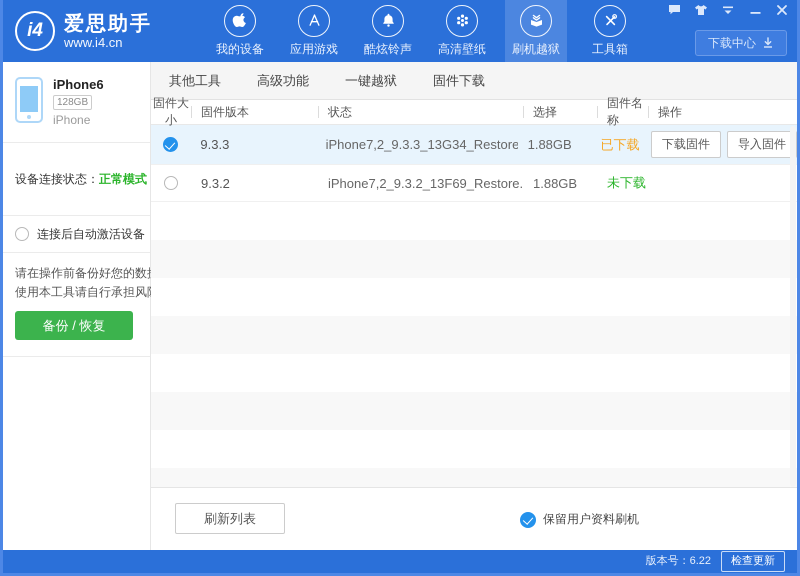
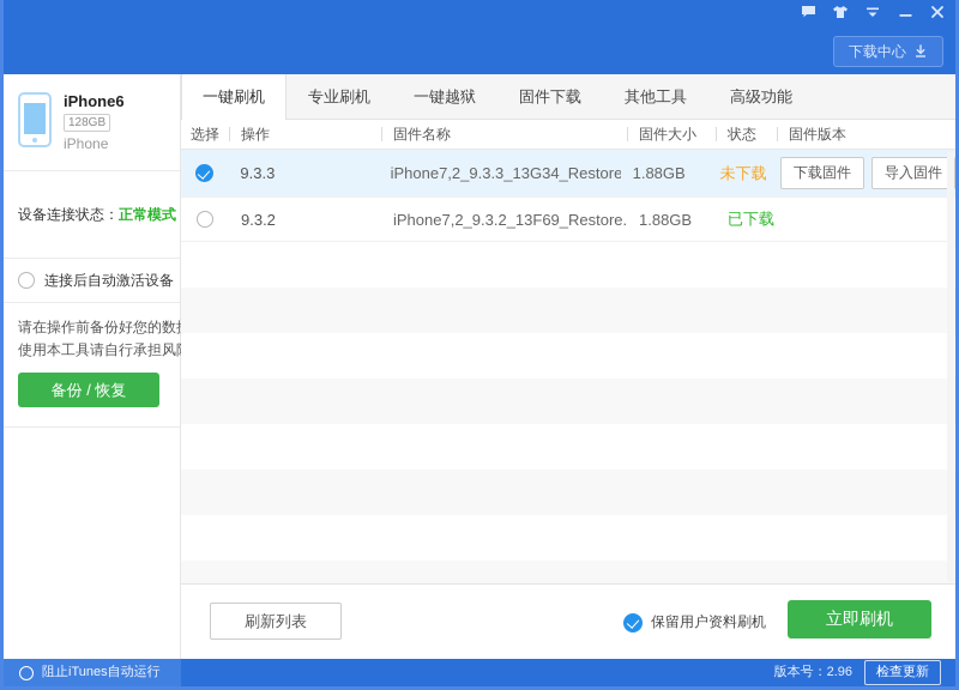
- i4
- 爱思助手
- www.i4.cn
- 我的设备
- 应用游戏
- 酷炫铃声
- 高清壁纸
- 刷机越狱
- 工具箱
  下载中心
  iPhone6
  128GB
  iPhone
  设备连接状态：
  正常模式
  连接后自动激活设备
  请在操作前备份好您的数
  使用本工具请自行承担风
  备份 / 恢复
+ 一键刷机
+ 专业刷机
- 其他工具
+ 一键越狱
- 高级功能
+ 固件下载
- 一键越狱
+ 其他工具
- 固件下载
+ 高级功能
- 固件大小
+ 选择
- 固件版本
+ 操作
- 状态
+ 固件名称
- 选择
+ 固件大小
- 固件名称
+ 状态
- 操作
+ 固件版本
  9.3.3
  iPhone7,2_9.3.3_13G34_Restore
  1.88GB
- 已下载
+ 未下载
  下载固件
  导入固件
  9.3.2
  iPhone7,2_9.3.2_13F69_Restore.
  1.88GB
- 未下载
+ 已下载
  刷新列表
  保留用户资料刷机
+ 立即刷机
+ 阻止iTunes自动运行
- 版本号：6.22
+ 版本号：2.96
  检查更新
